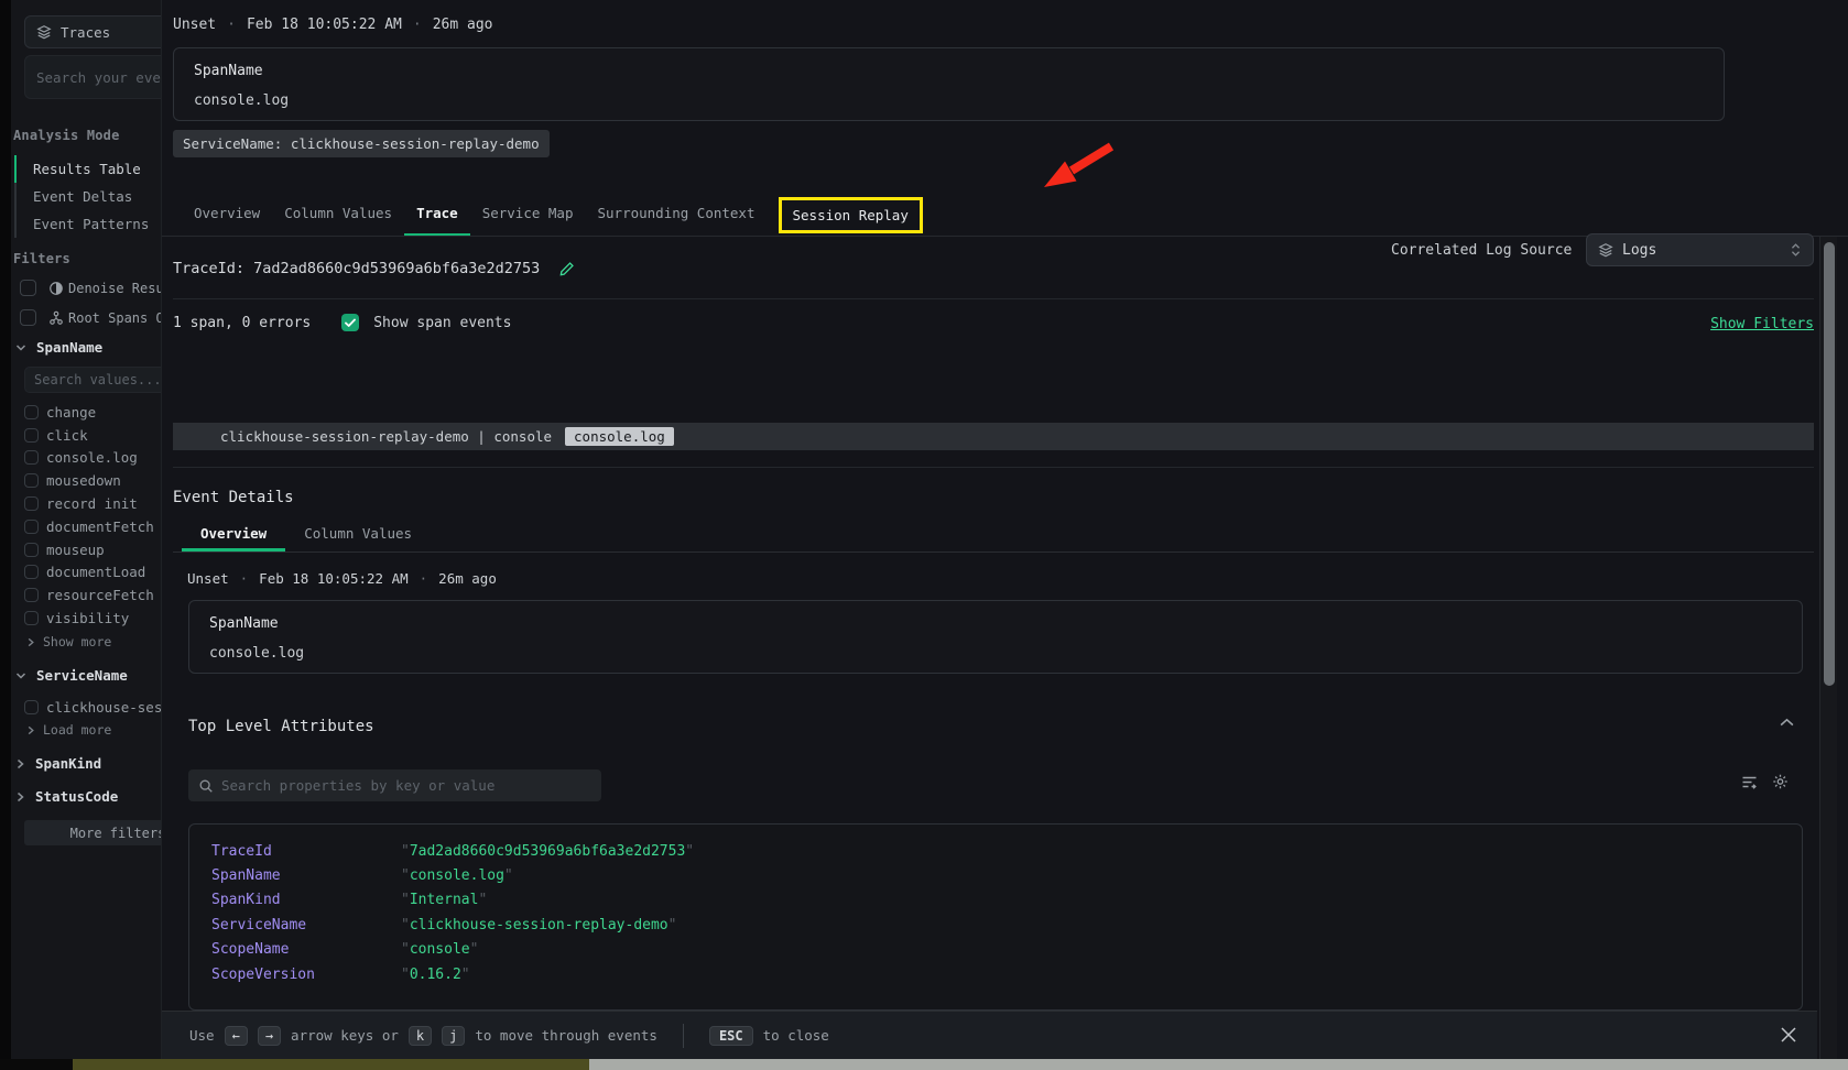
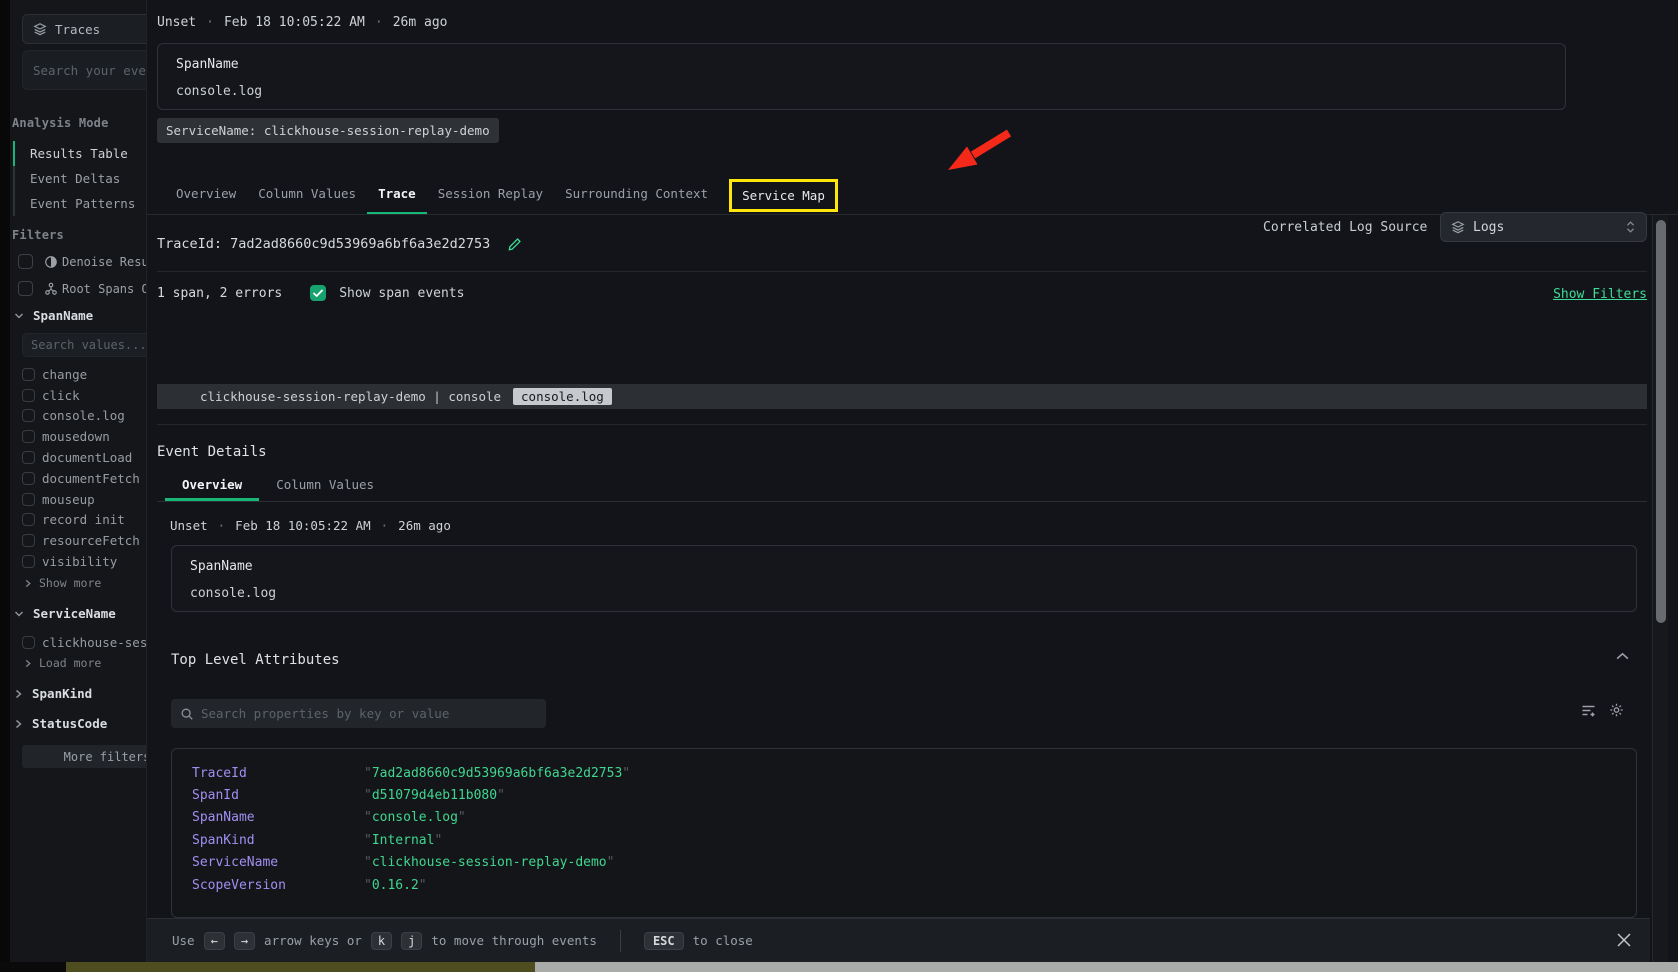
  Traces
  Analysis Mode
  Results Table
  Event Deltas
  Event Patterns
  Filters
  Denoise Resu
  Root Spans O
  SpanName
  Search values...
  change
  click
  console.log
  mousedown
- record init
+ documentLoad
  documentFetch
  mouseup
- documentLoad
+ record init
  resourceFetch
  visibility
  Show more
  ServiceName
  Load more
  SpanKind
  StatusCode
  More filter
  Unset
  ·
  Feb 18 10:05:22 AM
  ·
  26m ago
  SpanName
  console.log
  ServiceName: clickhouse-session-replay-demo
  Overview
  Column Values
  Trace
- Service Map
+ Session Replay
  Surrounding Context
- Session Replay
+ Service Map
  TraceId: 7ad2ad8660c9d53969a6bf6a3e2d2753
  Correlated Log Source
  Logs
- 1 span, 0 errors
+ 1 span, 2 errors
  Show span events
  Show Filters
  clickhouse-session-replay-demo | console
  console.log
  Event Details
  Overview
  Column Values
  Unset
  ·
  Feb 18 10:05:22 AM
  ·
  26m ago
  SpanName
  console.log
  Top Level Attributes
  Search properties by key or value
  TraceId
  "7ad2ad8660c9d53969a6bf6a3e2d2753"
+ SpanId
+ "d51079d4eb11b080"
  SpanName
  "console.log"
  SpanKind
  "Internal"
  ServiceName
  "clickhouse-session-replay-demo"
- ScopeName
- "console"
  ScopeVersion
  "0.16.2"
  Use
  ←
  →
  arrow keys or
  k
  j
  to move through events
  ESC
  to close
